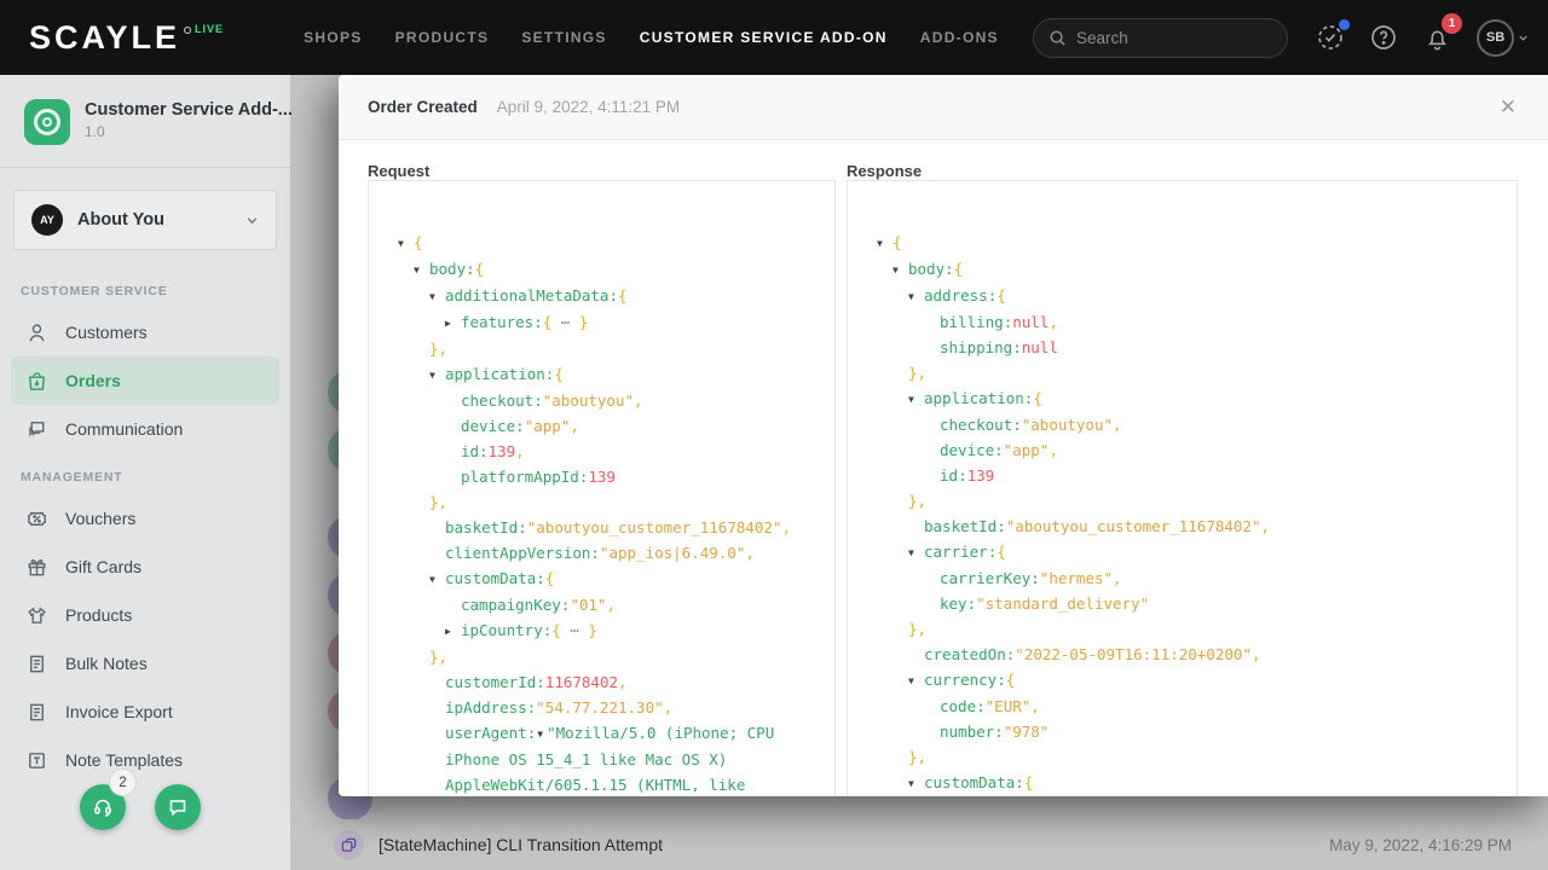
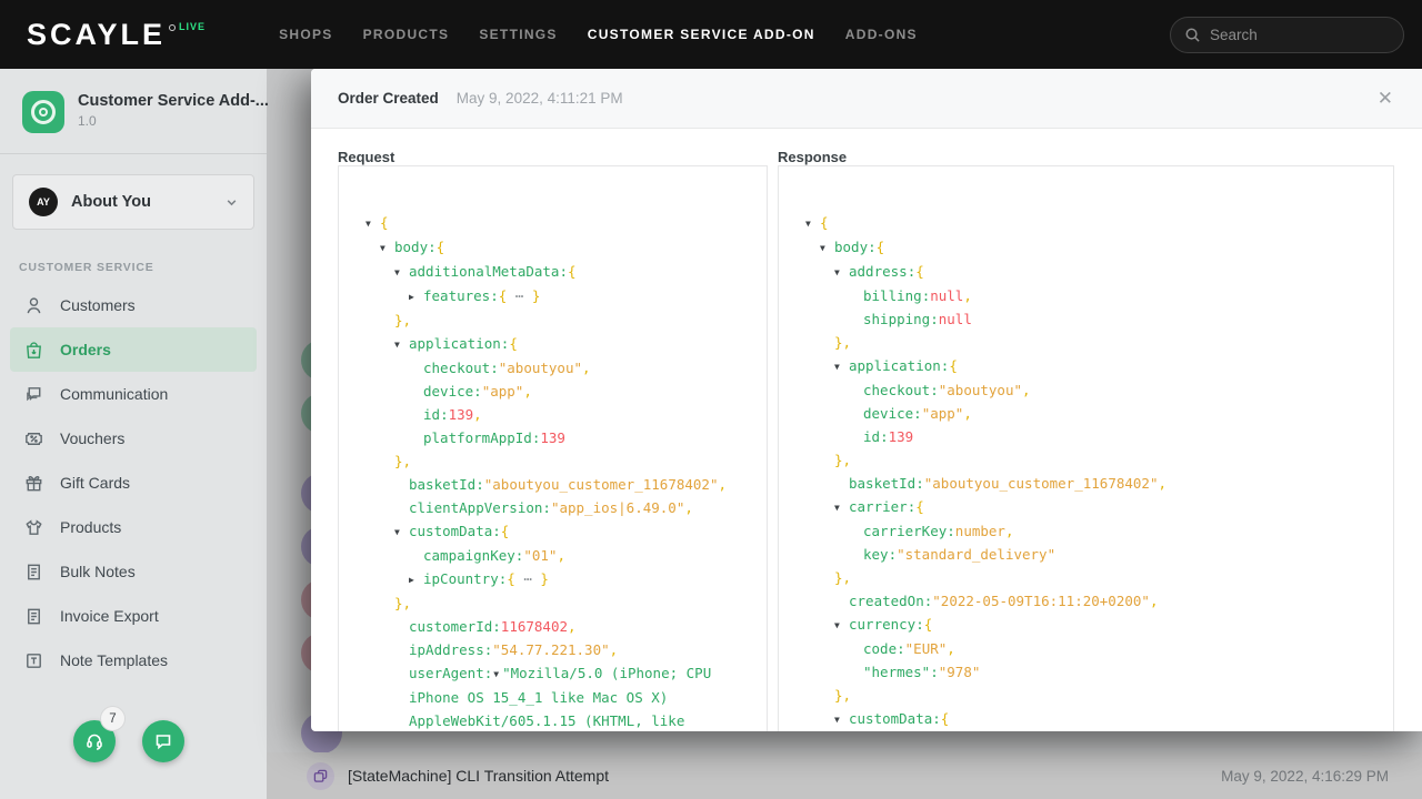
  SCAYLE
  LIVE
  SHOPS
  PRODUCTS
  SETTINGS
  CUSTOMER SERVICE ADD-ON
  ADD-ONS
  Search
- 1
- SB
  Customer Service Add-...
  1.0
  AY
  About You
  CUSTOMER SERVICE
  Customers
  Orders
  Communication
- MANAGEMENT
  Vouchers
  Gift Cards
  Products
  Bulk Notes
  Invoice Export
  Note Templates
- 2
+ 7
  [StateMachine] CLI Transition Attempt
  May 9, 2022, 4:16:29 PM
  Order Created
- April 9, 2022, 4:11:21 PM
+ May 9, 2022, 4:11:21 PM
  ✕
  Request
  ▼ {
  ▼ body:{
  ▼ additionalMetaData:{
  ▶ features:{ ⋯ }
  },
  ▼ application:{
  checkout:"aboutyou",
  device:"app",
  id:139,
  platformAppId:139
  },
  basketId:"aboutyou_customer_11678402",
  clientAppVersion:"app_ios|6.49.0",
  ▼ customData:{
  campaignKey:"01",
  ▶ ipCountry:{ ⋯ }
  },
  customerId:11678402,
  ipAddress:"54.77.221.30",
  userAgent:▼ "Mozilla/5.0 (iPhone; CPU
  iPhone OS 15_4_1 like Mac OS X)
  AppleWebKit/605.1.15 (KHTML, like
  Response
  ▼ {
  ▼ body:{
  ▼ address:{
  billing:null,
  shipping:null
  },
  ▼ application:{
  checkout:"aboutyou",
  device:"app",
  id:139
  },
  basketId:"aboutyou_customer_11678402",
  ▼ carrier:{
- carrierKey:"hermes",
+ carrierKey:number,
  key:"standard_delivery"
  },
  createdOn:"2022-05-09T16:11:20+0200",
  ▼ currency:{
  code:"EUR",
- number:"978"
+ "hermes":"978"
  },
  ▼ customData:{
